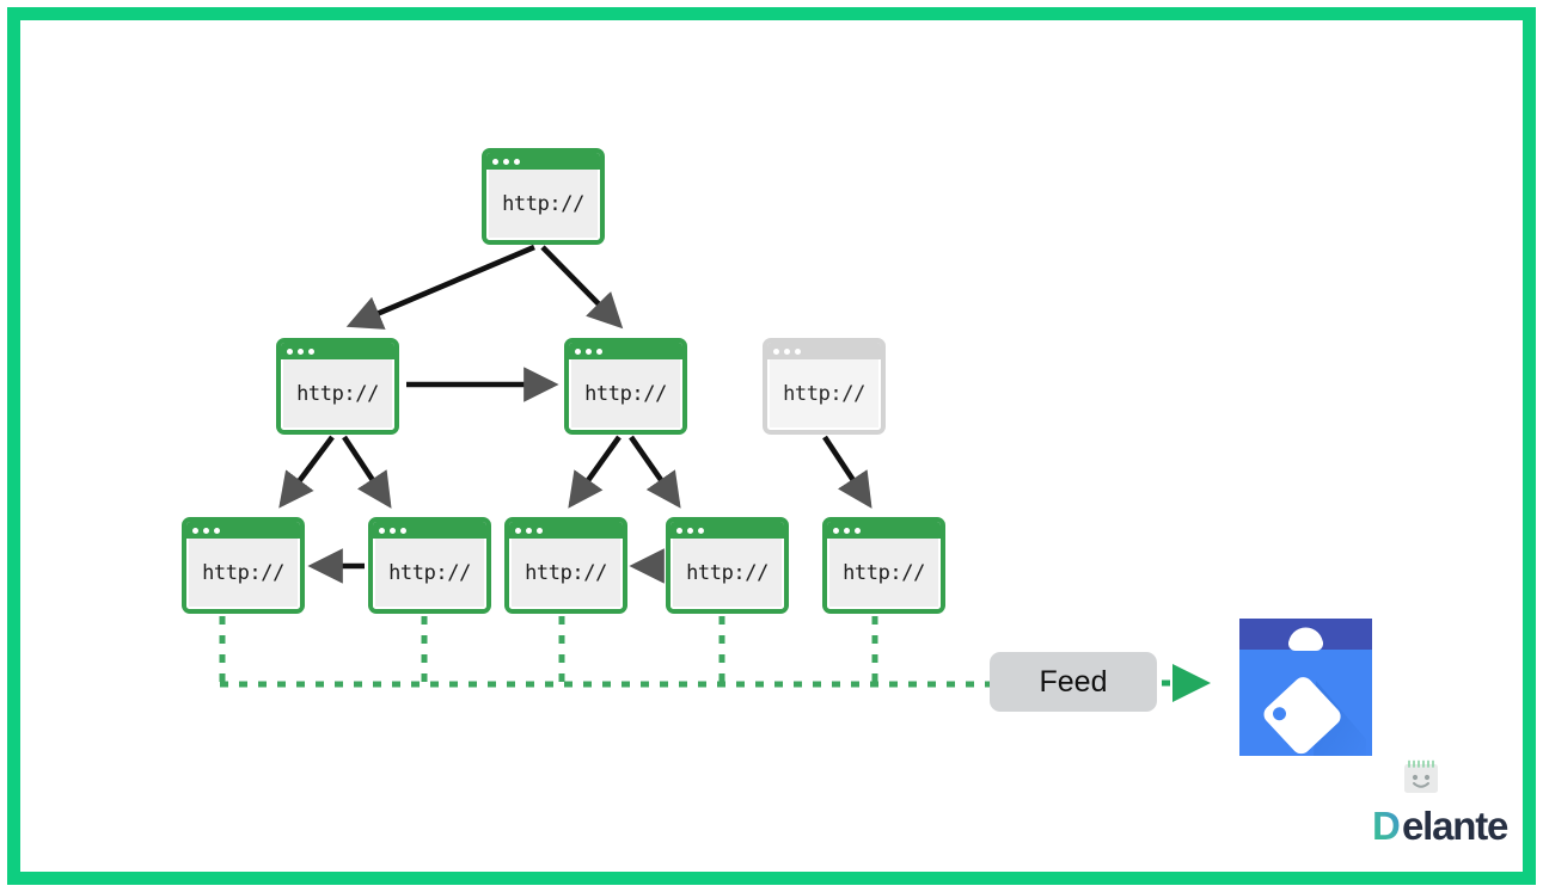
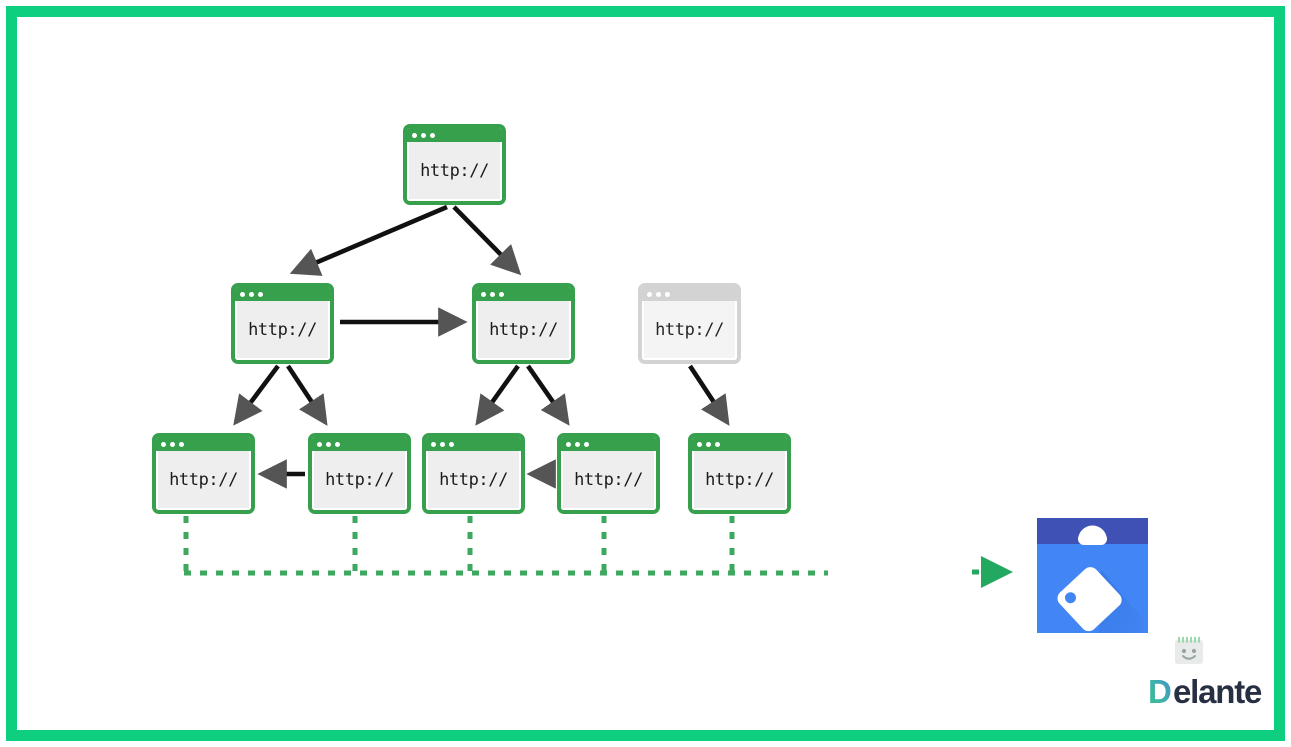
  http://
  http://
  http://
  http://
  http://
  http://
  http://
  http://
  http://
- Feed
  D
  elante
